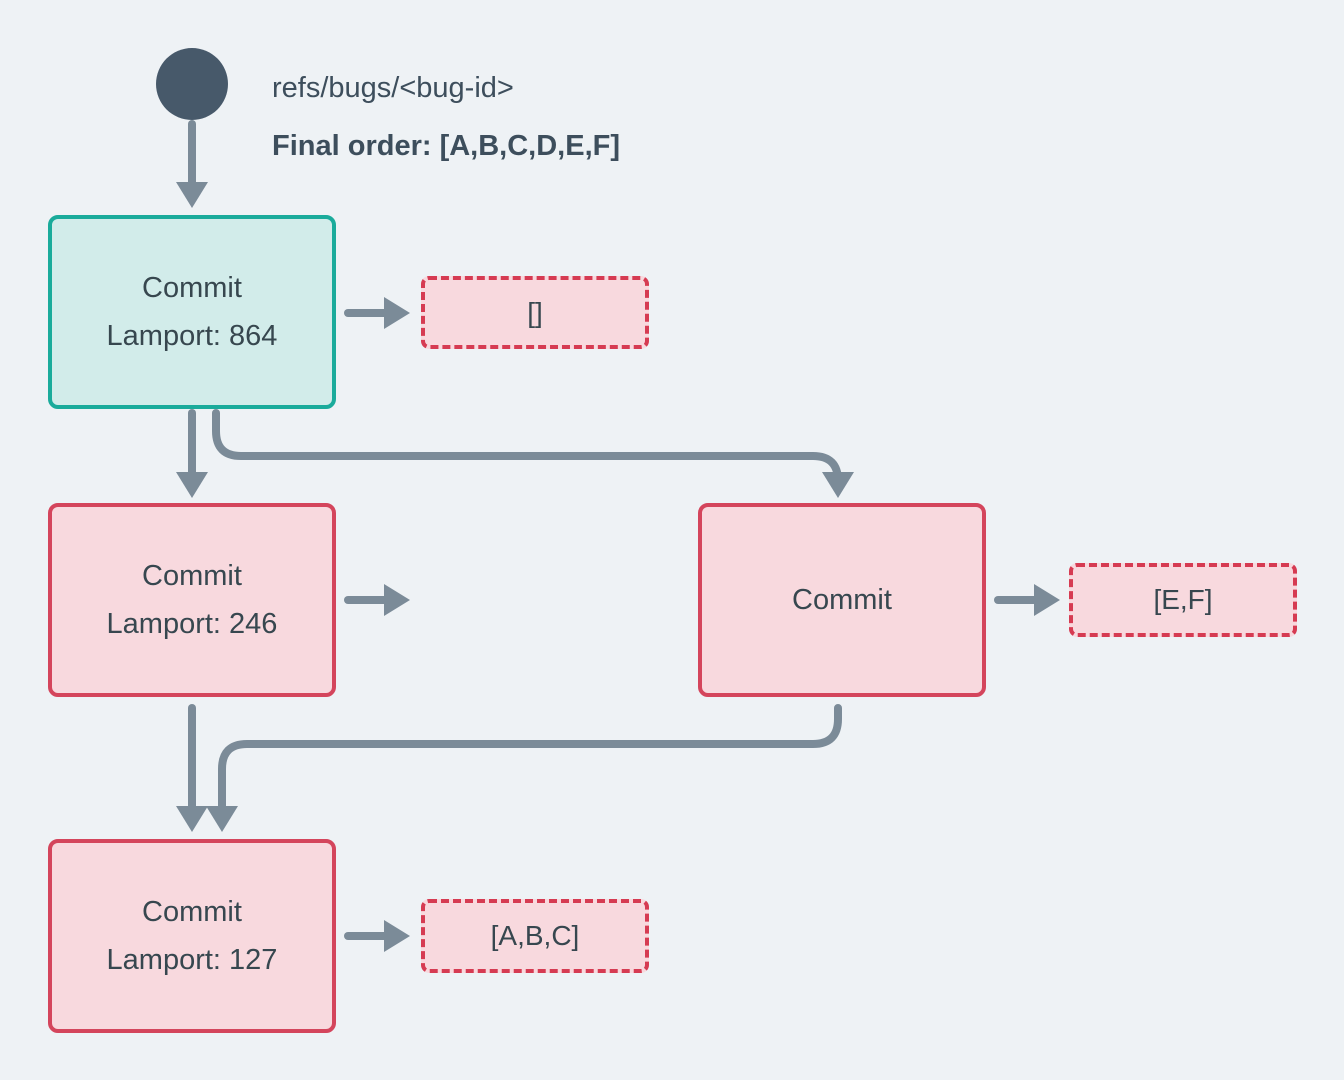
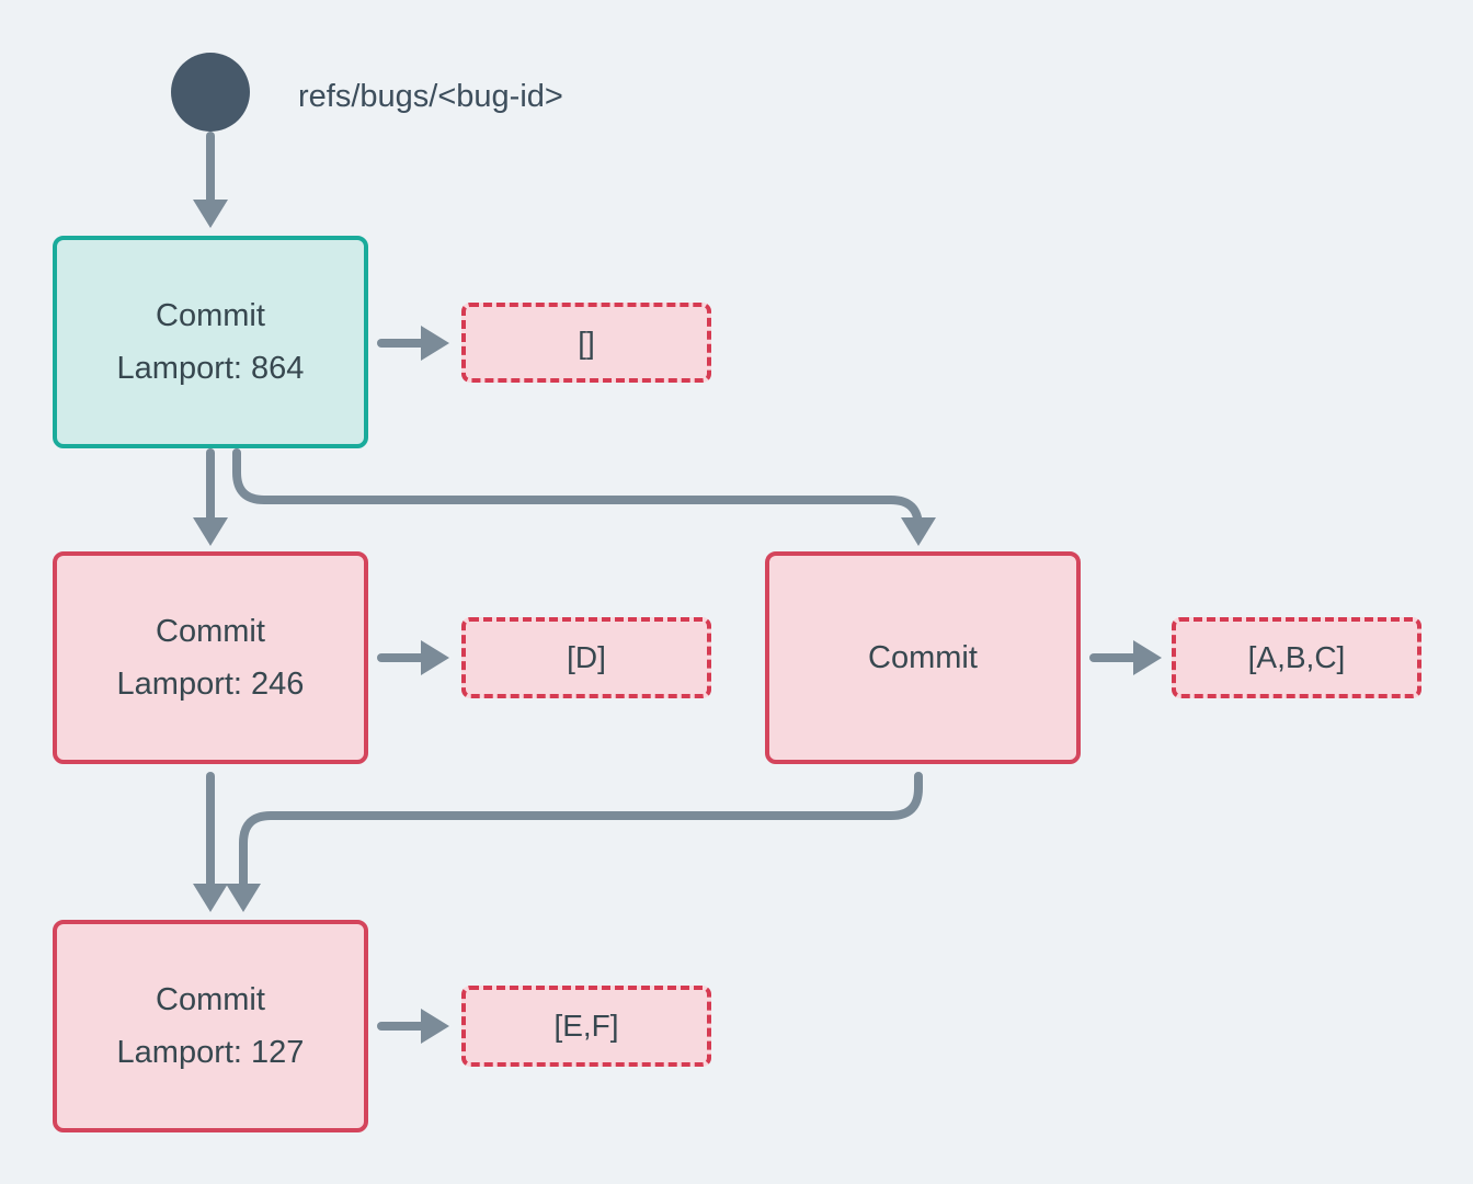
  refs/bugs/<bug-id>
- Final order: [A,B,C,D,E,F]
  Commit
  Lamport: 864
  []
  Commit
  Lamport: 246
+ [D]
  Commit
- [E,F]
+ [A,B,C]
  Commit
  Lamport: 127
- [A,B,C]
+ [E,F]
